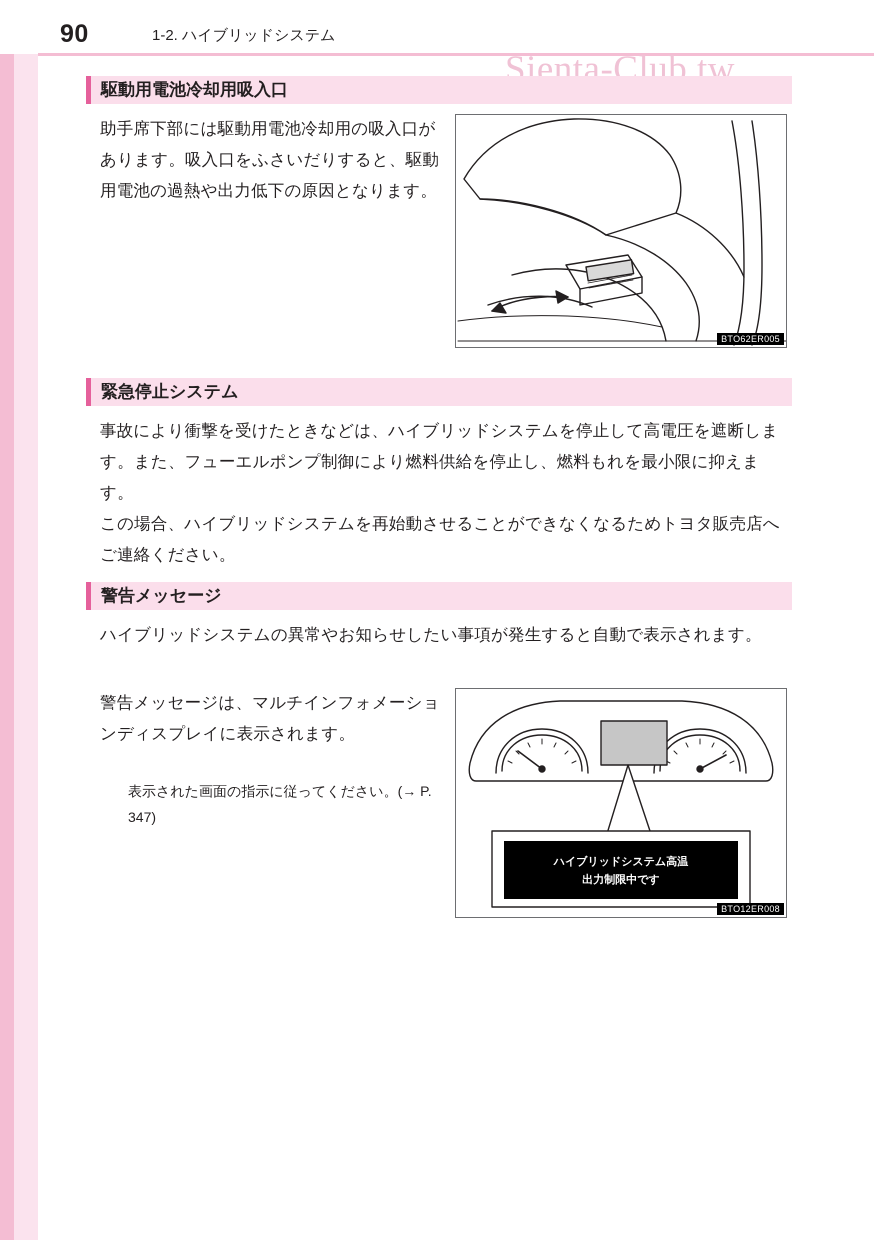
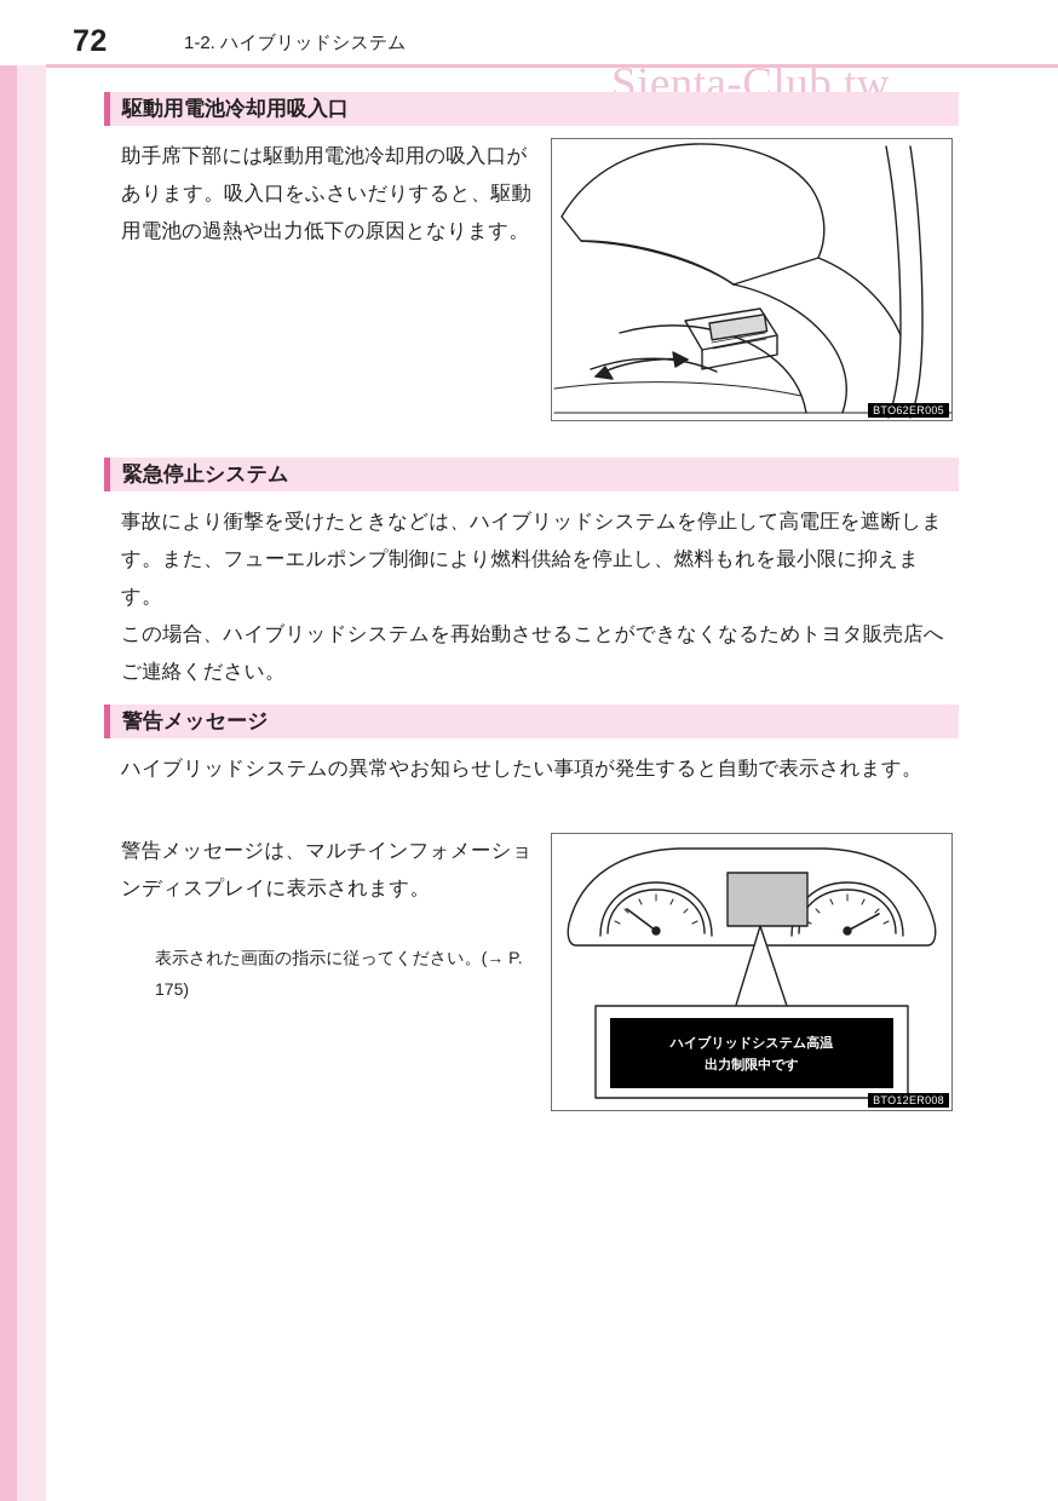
- 90
+ 72
  1-2. ハイブリッドシステム
  Sienta-Club.tw
  駆動用電池冷却用吸入口
  助手席下部には駆動用電池冷却用の吸入口があります。吸入口をふさいだりすると、駆動用電池の過熱や出力低下の原因となります。
  BTO62ER005
  緊急停止システム
  事故により衝撃を受けたときなどは、ハイブリッドシステムを停止して高電圧を遮断します。また、フューエルポンプ制御により燃料供給を停止し、燃料もれを最小限に抑えます。
  この場合、ハイブリッドシステムを再始動させることができなくなるためトヨタ販売店へご連絡ください。
  警告メッセージ
  ハイブリッドシステムの異常やお知らせしたい事項が発生すると自動で表示されます。
  警告メッセージは、マルチインフォメーションディスプレイに表示されます。
- 表示された画面の指示に従ってください。(→ P. 347)
+ 表示された画面の指示に従ってください。(→ P. 175)
  ハイブリッドシステム高温
  出力制限中です
  BTO12ER008
